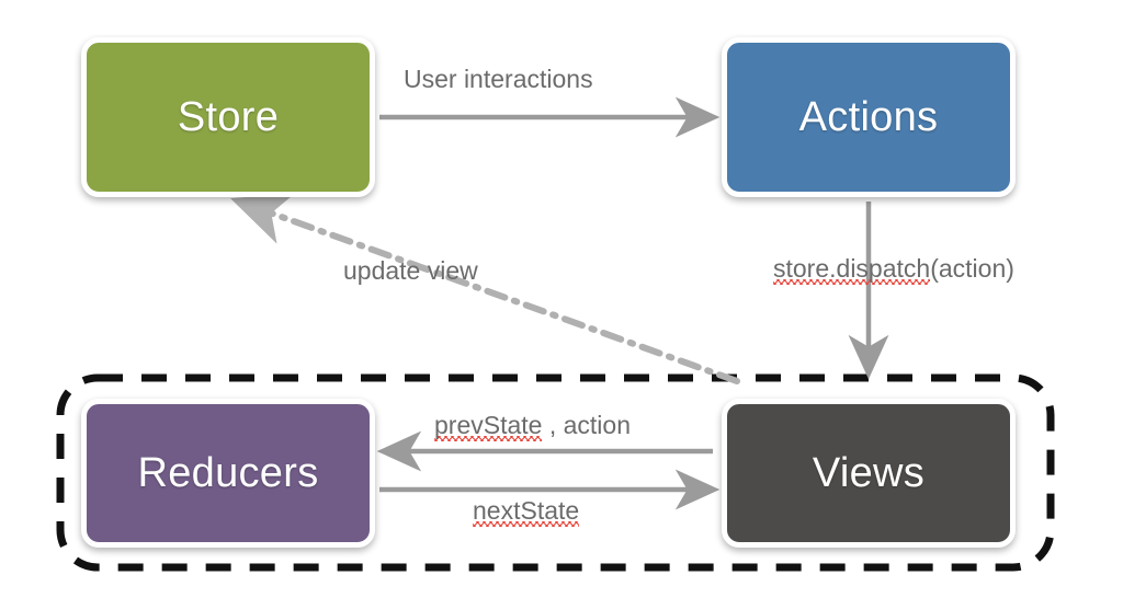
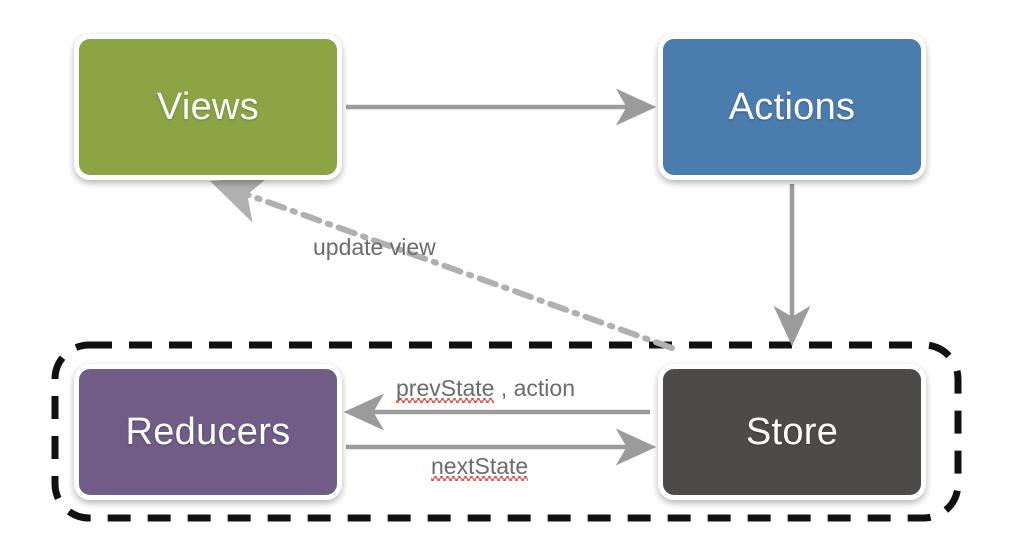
- Store
+ Views
  Actions
  Reducers
- Views
+ Store
- User interactions
- store.dispatch(action)
  update view
  prevState , action
  nextState
